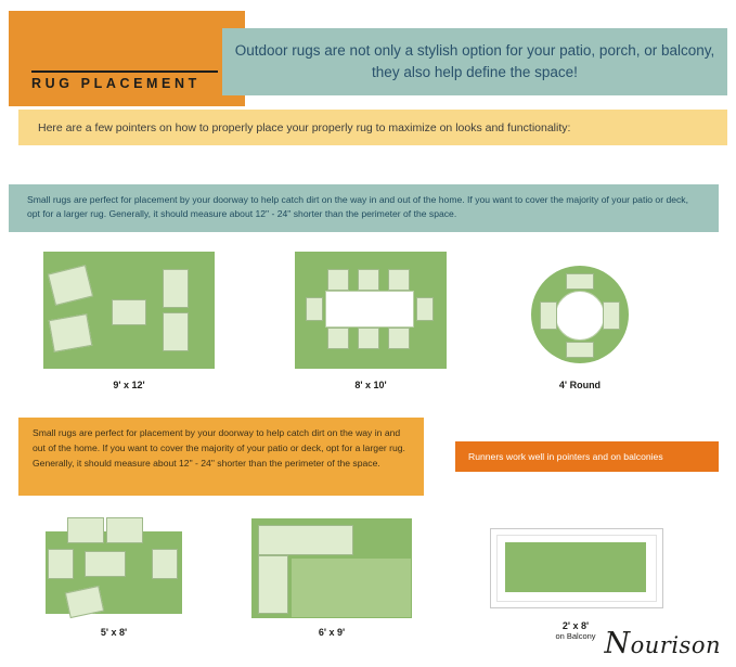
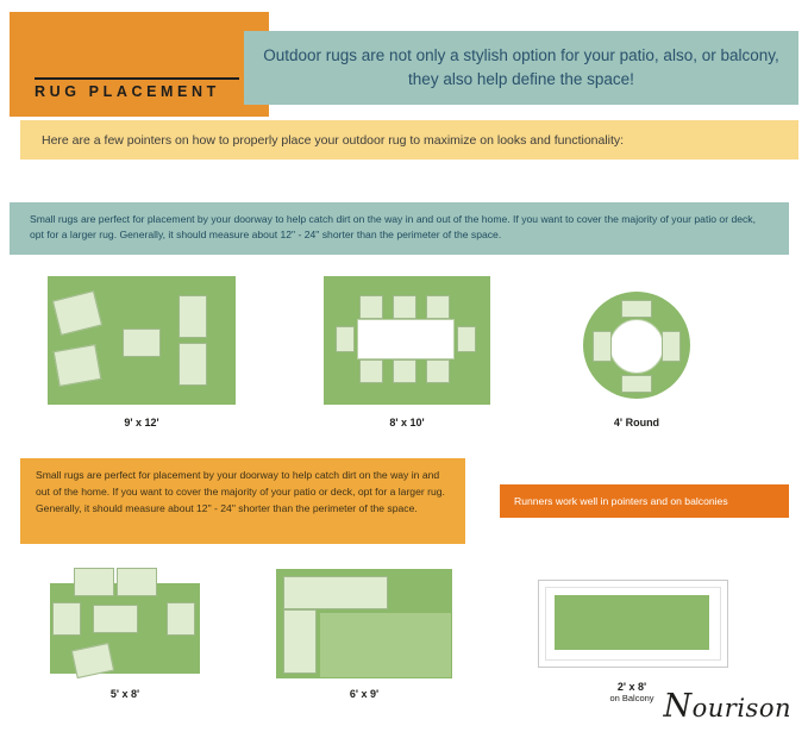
  RUG PLACEMENT
- Outdoor rugs are not only a stylish option for your patio, porch, or balcony, they also help define the space!
+ Outdoor rugs are not only a stylish option for your patio, also, or balcony, they also help define the space!
- Here are a few pointers on how to properly place your properly rug to maximize on looks and functionality:
+ Here are a few pointers on how to properly place your outdoor rug to maximize on looks and functionality:
  Small rugs are perfect for placement by your doorway to help catch dirt on the way in and out of the home. If you want to cover the majority of your patio or deck, opt for a larger rug. Generally, it should measure about 12" - 24" shorter than the perimeter of the space.
  9' x 12'
  8' x 10'
  4' Round
  Small rugs are perfect for placement by your doorway to help catch dirt on the way in and out of the home. If you want to cover the majority of your patio or deck, opt for a larger rug. Generally, it should measure about 12" - 24" shorter than the perimeter of the space.
  Runners work well in pointers and on balconies
  5' x 8'
  6' x 9'
  2' x 8'
  on Balcony
  Nourison
